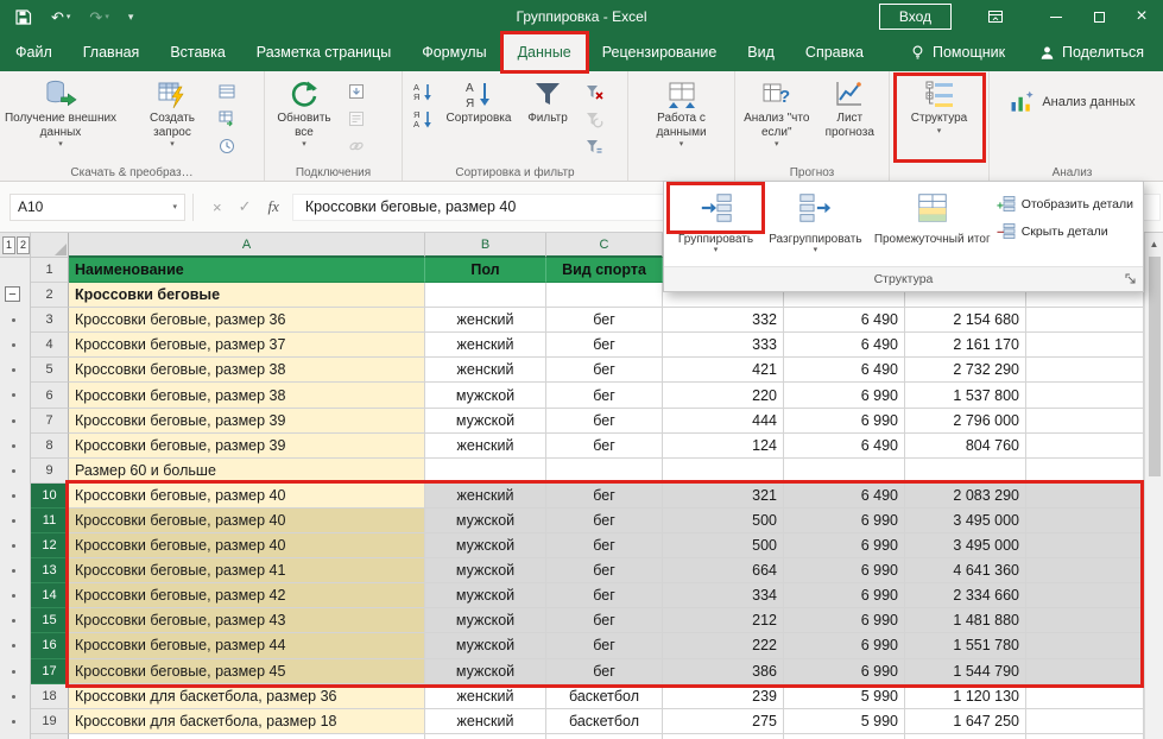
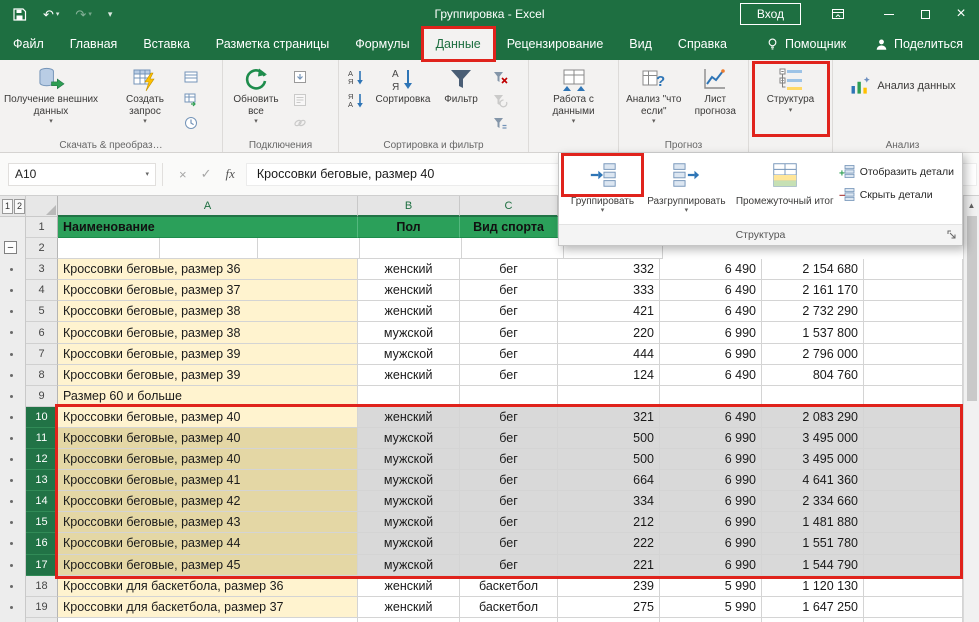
  ↶
  ↷
  ▾
  Группировка - Excel
  Вход
  ×
  Файл
  Главная
  Вставка
  Разметка страницы
  Формулы
  Данные
  Рецензирование
  Вид
  Справка
  Помощник
  Поделиться
  Получение внешних данных
  Создать запрос
  Скачать & преобраз…
  Обновить все
  Подключения
  А
  Я
  Я
  А
  А
  Я
  Сортировка
  Фильтр
  Сортировка и фильтр
  Работа с данными
  ?
  Анализ "что если"
  Лист прогноза
  Прогноз
  Структура
  Анализ данных
  Анализ
  A10
  ×
  ✓
  fx
  Кроссовки беговые, размер 40
  1
  2
  A
  B
  C
  1
  Наименование
  Пол
  Вид спорта
  −
  2
- Кроссовки беговые
  3
  Кроссовки беговые, размер 36
  женский
  бег
  332
  6 490
  2 154 680
  4
  Кроссовки беговые, размер 37
  женский
  бег
  333
  6 490
  2 161 170
  5
  Кроссовки беговые, размер 38
  женский
  бег
  421
  6 490
  2 732 290
  6
  Кроссовки беговые, размер 38
  мужской
  бег
  220
  6 990
  1 537 800
  7
  Кроссовки беговые, размер 39
  мужской
  бег
  444
  6 990
  2 796 000
  8
  Кроссовки беговые, размер 39
  женский
  бег
  124
  6 490
  804 760
  9
  Размер 60 и больше
  10
  Кроссовки беговые, размер 40
  женский
  бег
  321
  6 490
  2 083 290
  11
  Кроссовки беговые, размер 40
  мужской
  бег
  500
  6 990
  3 495 000
  12
  Кроссовки беговые, размер 40
  мужской
  бег
  500
  6 990
  3 495 000
  13
  Кроссовки беговые, размер 41
  мужской
  бег
  664
  6 990
  4 641 360
  14
  Кроссовки беговые, размер 42
  мужской
  бег
  334
  6 990
  2 334 660
  15
  Кроссовки беговые, размер 43
  мужской
  бег
  212
  6 990
  1 481 880
  16
  Кроссовки беговые, размер 44
  мужской
  бег
  222
  6 990
  1 551 780
  17
  Кроссовки беговые, размер 45
  мужской
  бег
- 386
+ 221
  6 990
  1 544 790
  18
  Кроссовки для баскетбола, размер 36
  женский
  баскетбол
  239
  5 990
  1 120 130
  19
- Кроссовки для баскетбола, размер 18
+ Кроссовки для баскетбола, размер 37
  женский
  баскетбол
  275
  5 990
  1 647 250
  ▲
  Группировать
  Разгруппировать
  Промежуточный итог
  +
  Отобразить детали
  −
  Скрыть детали
  Структура
